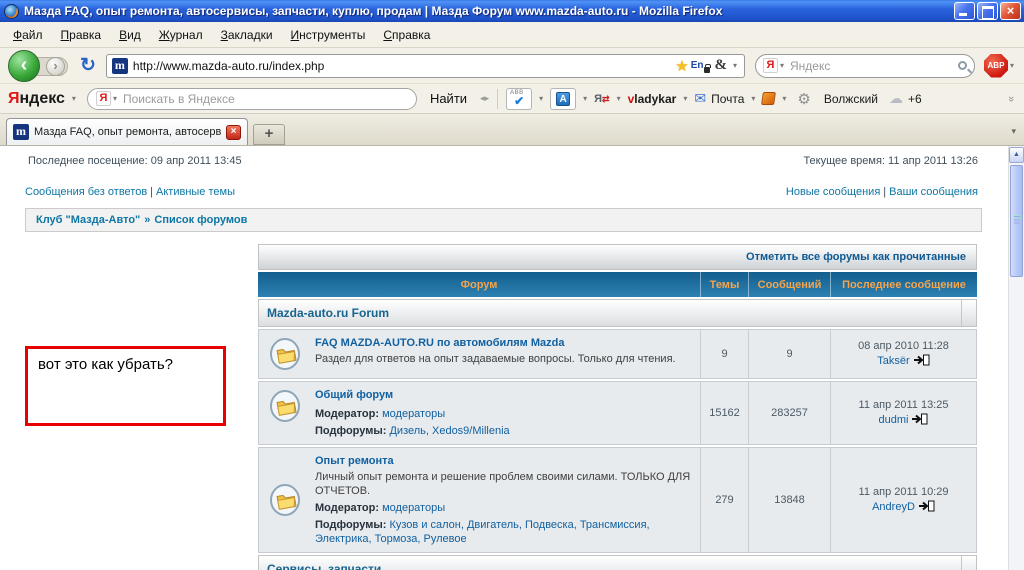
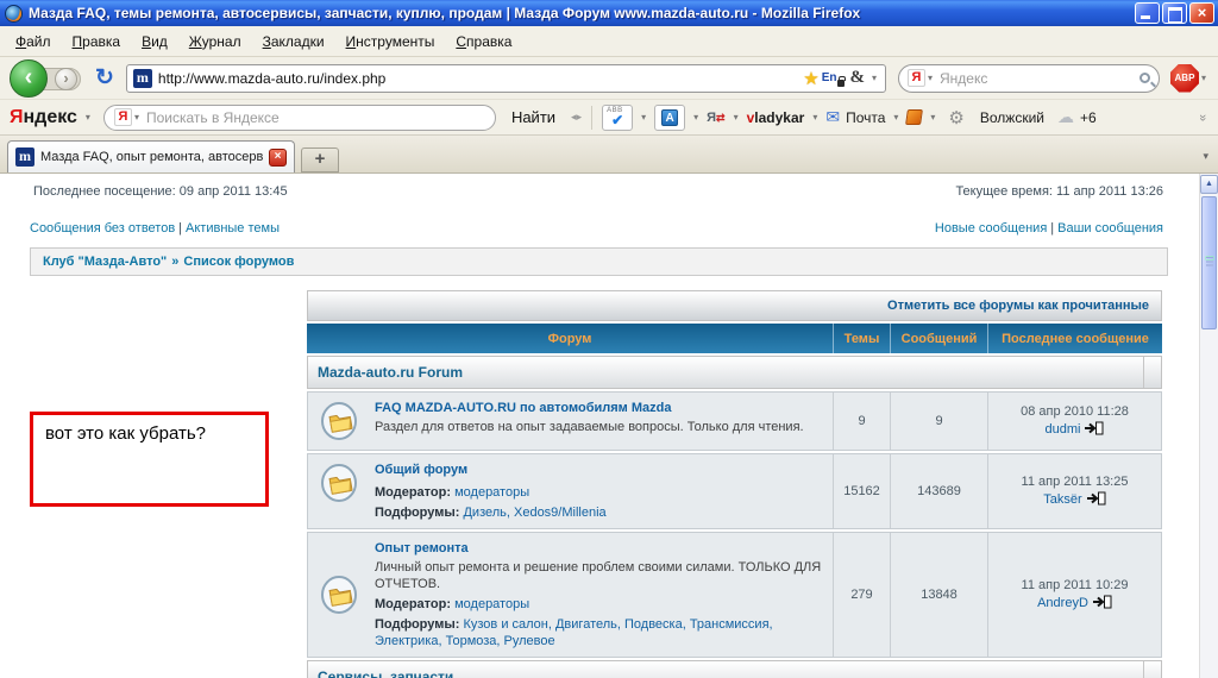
- Мазда FAQ, опыт ремонта, автосервисы, запчасти, куплю, продам | Мазда Форум www.mazda-auto.ru - Mozilla Firefox
+ Мазда FAQ, темы ремонта, автосервисы, запчасти, куплю, продам | Мазда Форум www.mazda-auto.ru - Mozilla Firefox
  ×
  Файл
  Правка
  Вид
  Журнал
  Закладки
  Инструменты
  Справка
  ‹
  ›
  ↻
  m
  http://www.mazda-auto.ru/index.php
  ★
  En
  &
  ▾
  Я
  ▾
  Яндекс
  ABP
  ▾
  Яндекс
  ▾
  Я
  ▾
  Поискать в Яндексе
  Найти
  ◂▸
  ✔
  ▾
  А
  ▾
  Я⇄
  ▾
  vladykar
  ▾
  ✉
  Почта
  ▾
  ▾
  ⚙
  Волжский
  ☁
  +6
  m
  Мазда FAQ, опыт ремонта, автосерв
  ×
  +
  ▾
  Последнее посещение: 09 апр 2011 13:45
  Текущее время: 11 апр 2011 13:26
  Сообщения без ответов | Активные темы
  Новые сообщения | Ваши сообщения
  Клуб "Мазда-Авто"
  »
  Список форумов
  вот это как убрать?
  Отметить все форумы как прочитанные
  Форум
  Темы
  Сообщений
  Последнее сообщение
  Mazda-auto.ru Forum
  FAQ MAZDA-AUTO.RU по автомобилям Mazda
  Раздел для ответов на опыт задаваемые вопросы. Только для чтения.
  9
  9
  08 апр 2010 11:28
- Taksёr
+ dudmi
  Общий форум
  Модератор: модераторы
  Подфорумы: Дизель, Xedos9/Millenia
  15162
- 283257
+ 143689
  11 апр 2011 13:25
- dudmi
+ Taksёr
  Опыт ремонта
  Личный опыт ремонта и решение проблем своими силами. ТОЛЬКО ДЛЯ ОТЧЕТОВ.
  Модератор: модераторы
  Подфорумы: Кузов и салон, Двигатель, Подвеска, Трансмиссия, Электрика, Тормоза, Рулевое
  279
  13848
  11 апр 2011 10:29
  AndreyD
  Сервисы, запчасти
